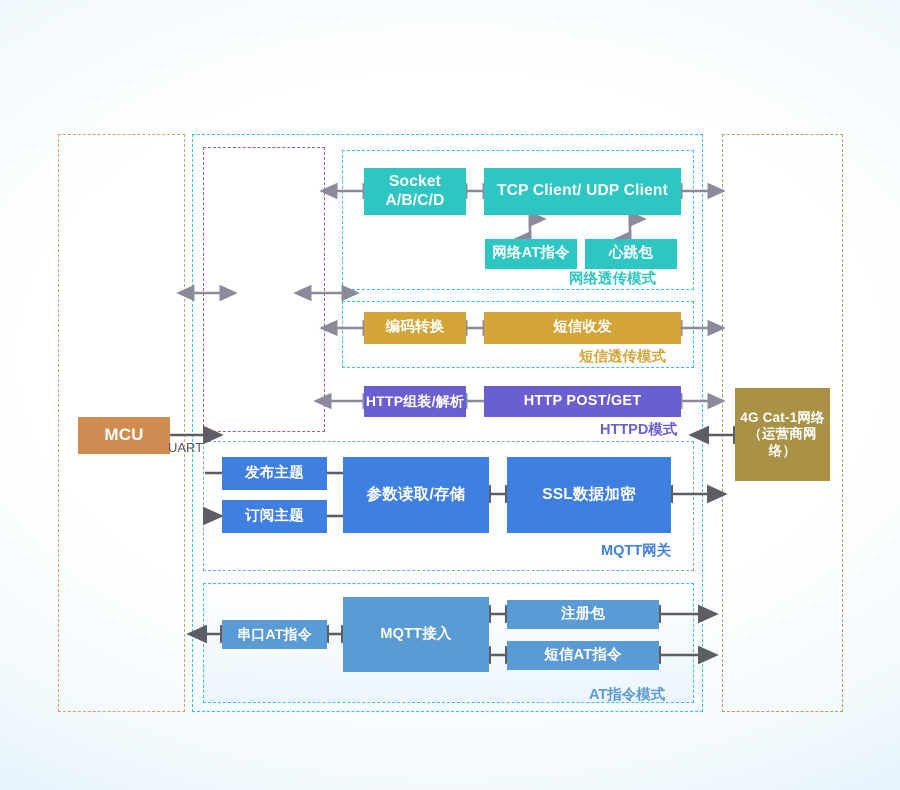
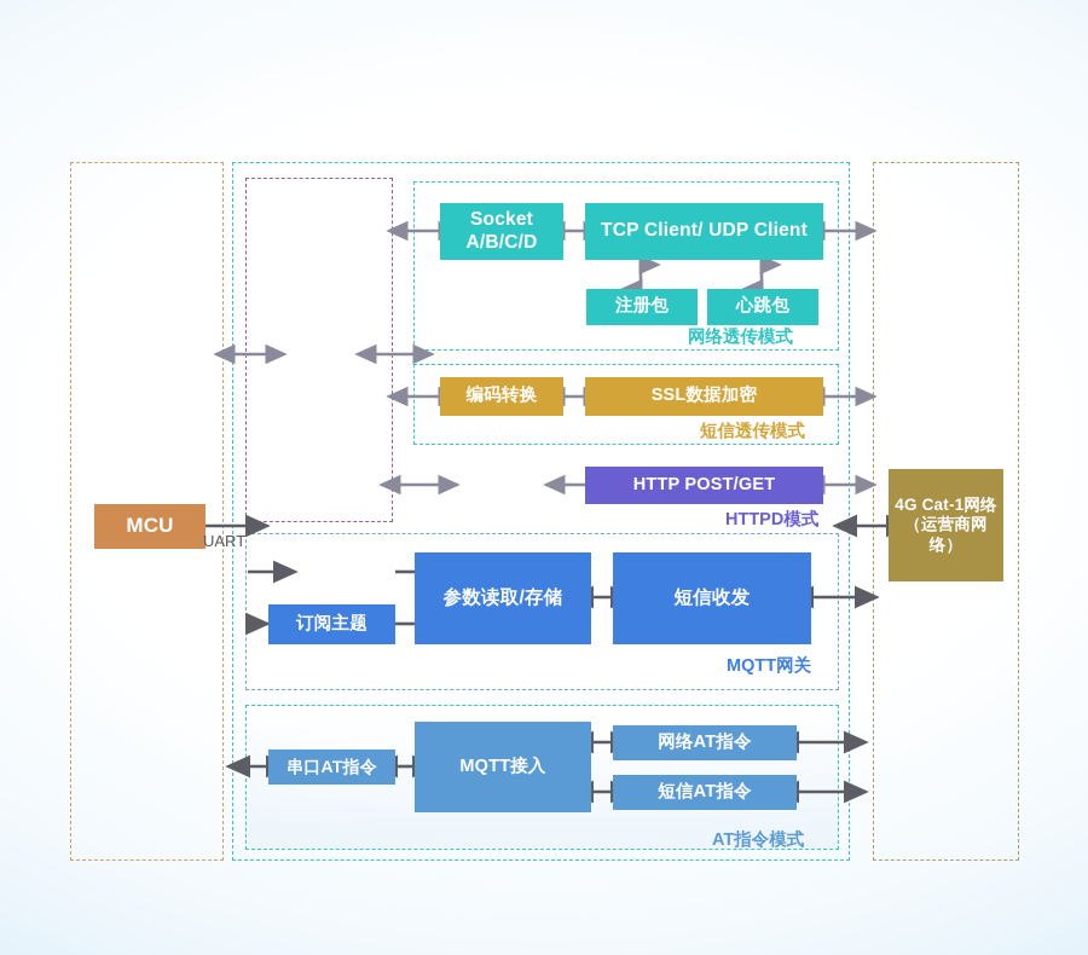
  MCU
  UART
  4G Cat-1网络
  （运营商网络）
  Socket
  A/B/C/D
  TCP Client/ UDP Client
- 网络AT指令
+ 注册包
  心跳包
  网络透传模式
  编码转换
- 短信收发
+ SSL数据加密
  短信透传模式
- HTTP组装/解析
  HTTP POST/GET
  HTTPD模式
- 发布主题
  订阅主题
  参数读取/存储
- SSL数据加密
+ 短信收发
  MQTT网关
  串口AT指令
  MQTT接入
- 注册包
+ 网络AT指令
  短信AT指令
  AT指令模式
